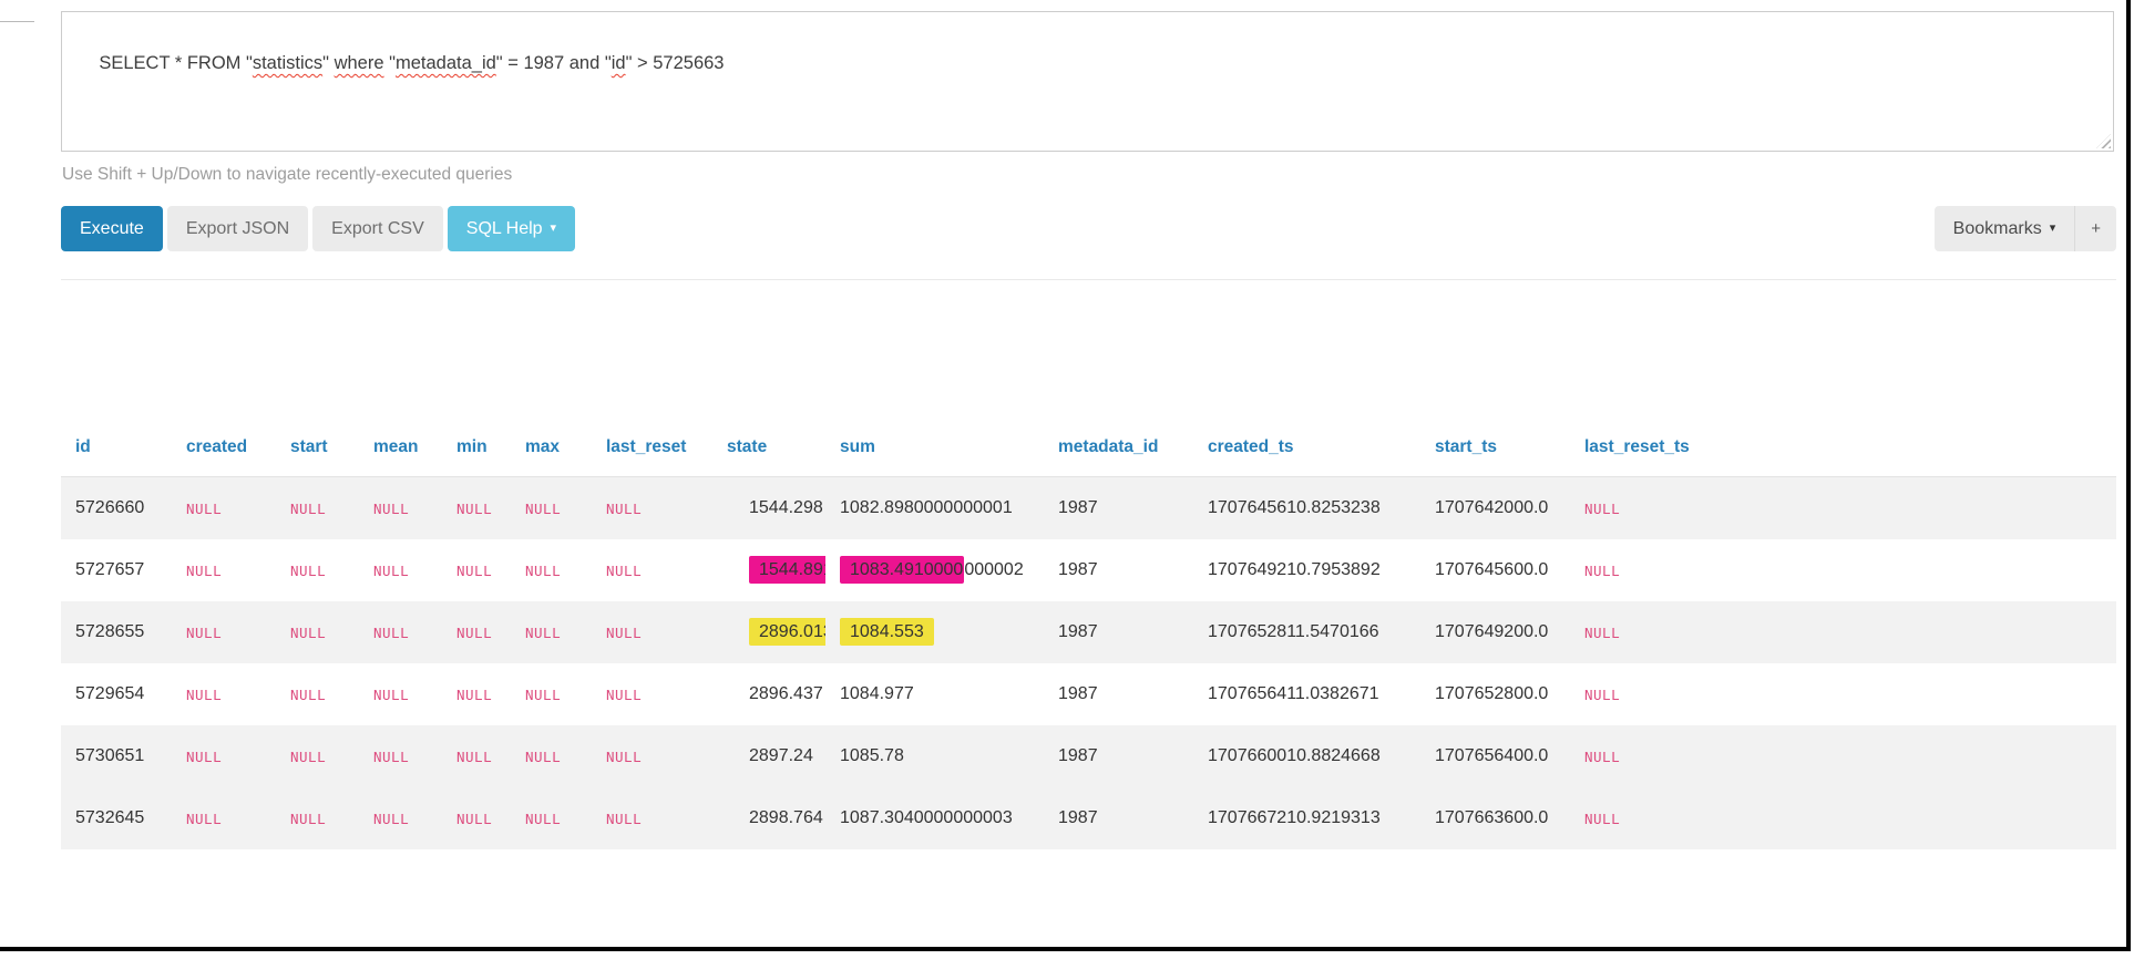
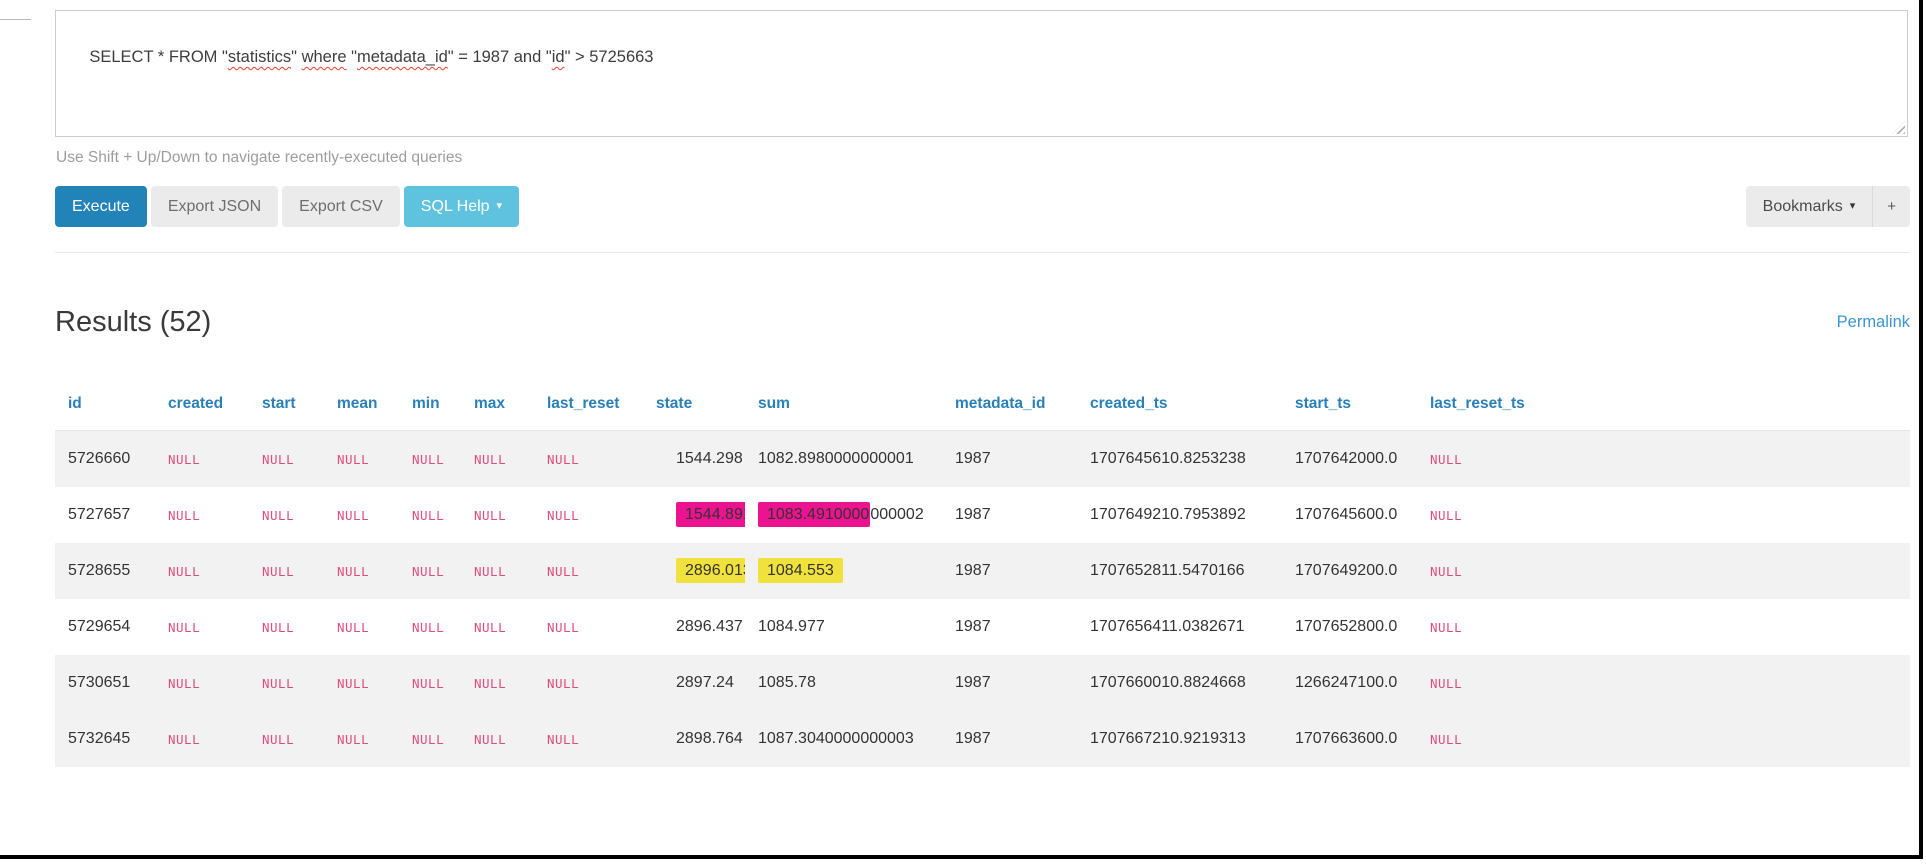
  SELECT * FROM "statistics" where "metadata_id" = 1987 and "id" > 5725663
  Use Shift + Up/Down to navigate recently-executed queries
  Execute
  Export JSON
  Export CSV
  SQL Help
  ▾
  Bookmarks
  ▾
  +
+ Results (52)
+ Permalink
  id	created	start	mean	min	max	last_reset	state	sum	metadata_id	created_ts	start_ts	last_reset_ts
  5726660	NULL	NULL	NULL	NULL	NULL	NULL	1544.298	1082.8980000000001	1987	1707645610.8253238	1707642000.0	NULL
  5727657	NULL	NULL	NULL	NULL	NULL	NULL	1544.89	1083.4910000000002	1987	1707649210.7953892	1707645600.0	NULL
  5728655	NULL	NULL	NULL	NULL	NULL	NULL	2896.01	1084.553	1987	1707652811.5470166	1707649200.0	NULL
  5729654	NULL	NULL	NULL	NULL	NULL	NULL	2896.437	1084.977	1987	1707656411.0382671	1707652800.0	NULL
- 5730651	NULL	NULL	NULL	NULL	NULL	NULL	2897.24	1085.78	1987	1707660010.8824668	1707656400.0	NULL
+ 5730651	NULL	NULL	NULL	NULL	NULL	NULL	2897.24	1085.78	1987	1707660010.8824668	1266247100.0	NULL
  5732645	NULL	NULL	NULL	NULL	NULL	NULL	2898.764	1087.3040000000003	1987	1707667210.9219313	1707663600.0	NULL
